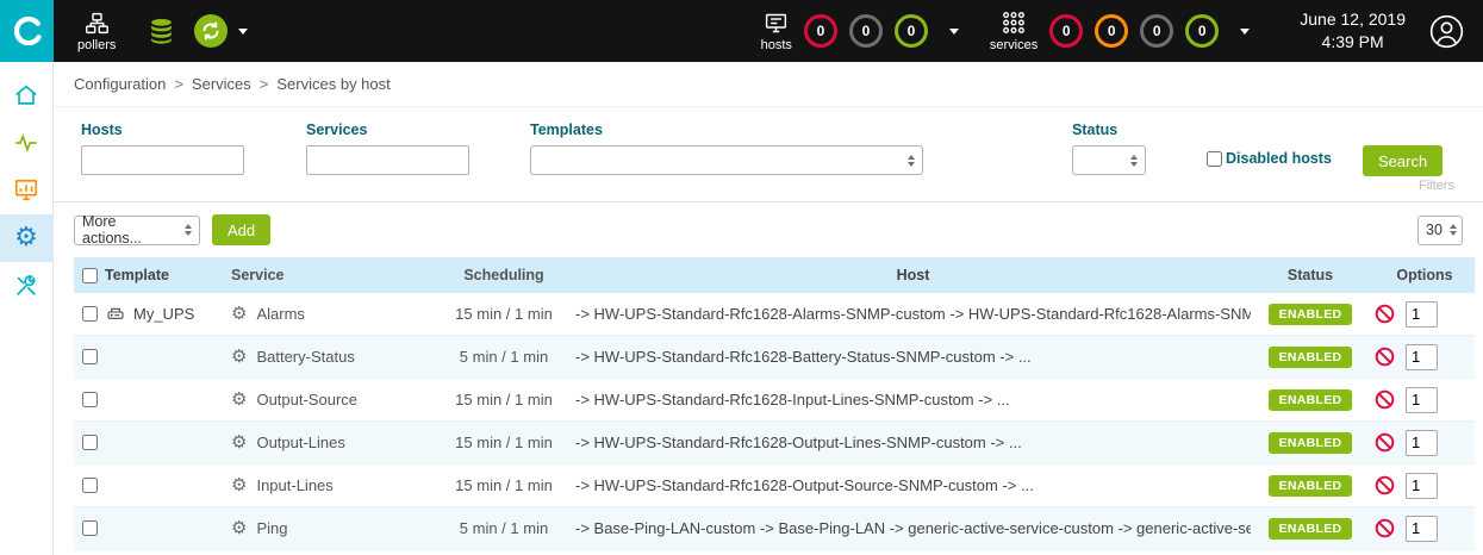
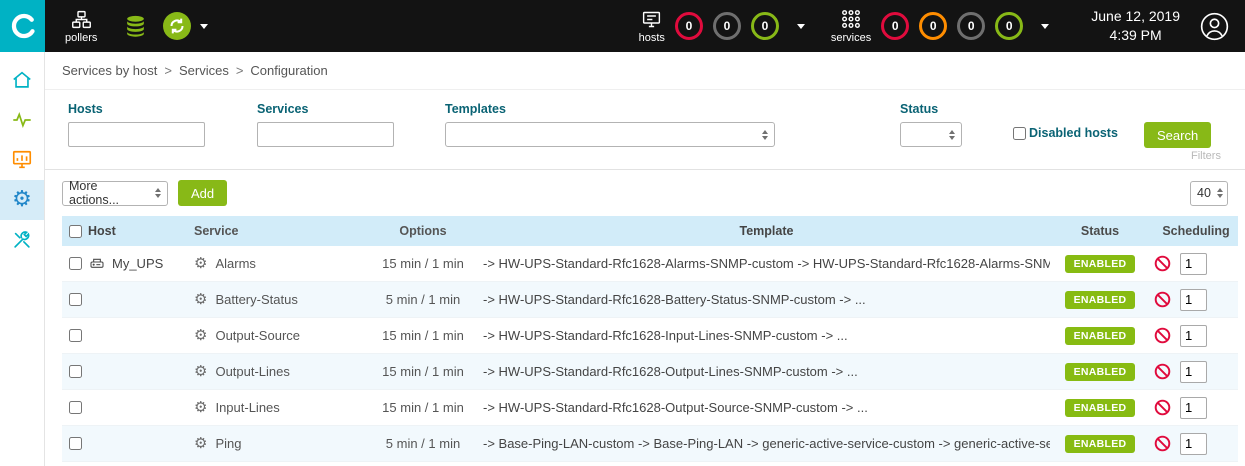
  pollers
  hosts
  0
  0
  0
  services
  0
  0
  0
  0
  June 12, 2019
  4:39 PM
  ⚙
- Configuration
+ Services by host
  >
  Services
  >
- Services by host
+ Configuration
  Hosts
  Services
  Templates
  Status
  Disabled hosts
  Search
  Filters
  More actions...
  Add
- 30
+ 40
- Template
+ Host
  Service
- Scheduling
+ Options
- Host
+ Template
  Status
- Options
+ Scheduling
  My_UPS
  ⚙
  Alarms
  15 min / 1 min
  -> HW-UPS-Standard-Rfc1628-Alarms-SNMP-custom -> HW-UPS-Standard-Rfc1628-Alarms-SNM
  ENABLED
  1
  ⚙
  Battery-Status
  5 min / 1 min
  -> HW-UPS-Standard-Rfc1628-Battery-Status-SNMP-custom -> ...
  ENABLED
  1
  ⚙
  Output-Source
  15 min / 1 min
  -> HW-UPS-Standard-Rfc1628-Input-Lines-SNMP-custom -> ...
  ENABLED
  1
  ⚙
  Output-Lines
  15 min / 1 min
  -> HW-UPS-Standard-Rfc1628-Output-Lines-SNMP-custom -> ...
  ENABLED
  1
  ⚙
  Input-Lines
  15 min / 1 min
  -> HW-UPS-Standard-Rfc1628-Output-Source-SNMP-custom -> ...
  ENABLED
  1
  ⚙
  Ping
  5 min / 1 min
  -> Base-Ping-LAN-custom -> Base-Ping-LAN -> generic-active-service-custom -> generic-active-se
  ENABLED
  1
